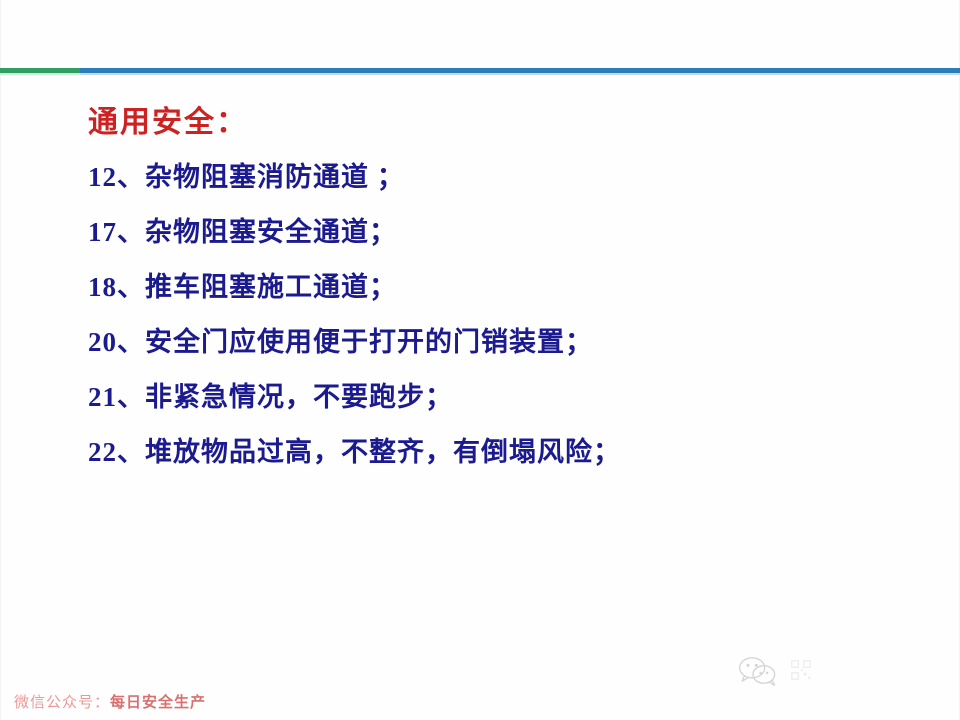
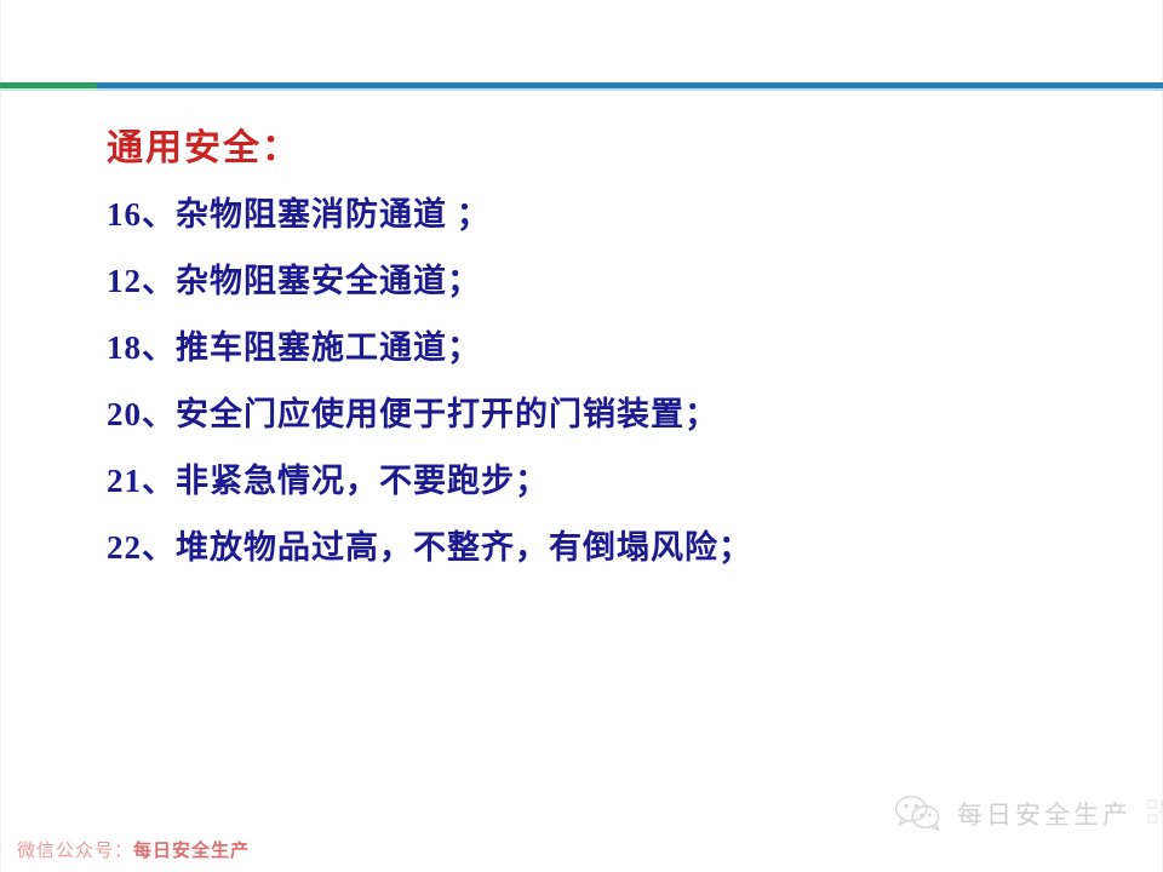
  通用安全：
- 12、杂物阻塞消防通道 ；
+ 16、杂物阻塞消防通道 ；
- 17、杂物阻塞安全通道；
+ 12、杂物阻塞安全通道；
  18、推车阻塞施工通道；
  20、安全门应使用便于打开的门销装置；
  21、非紧急情况，不要跑步；
  22、堆放物品过高，不整齐，有倒塌风险；
+ 每日安全生产
  微信公众号：每日安全生产
